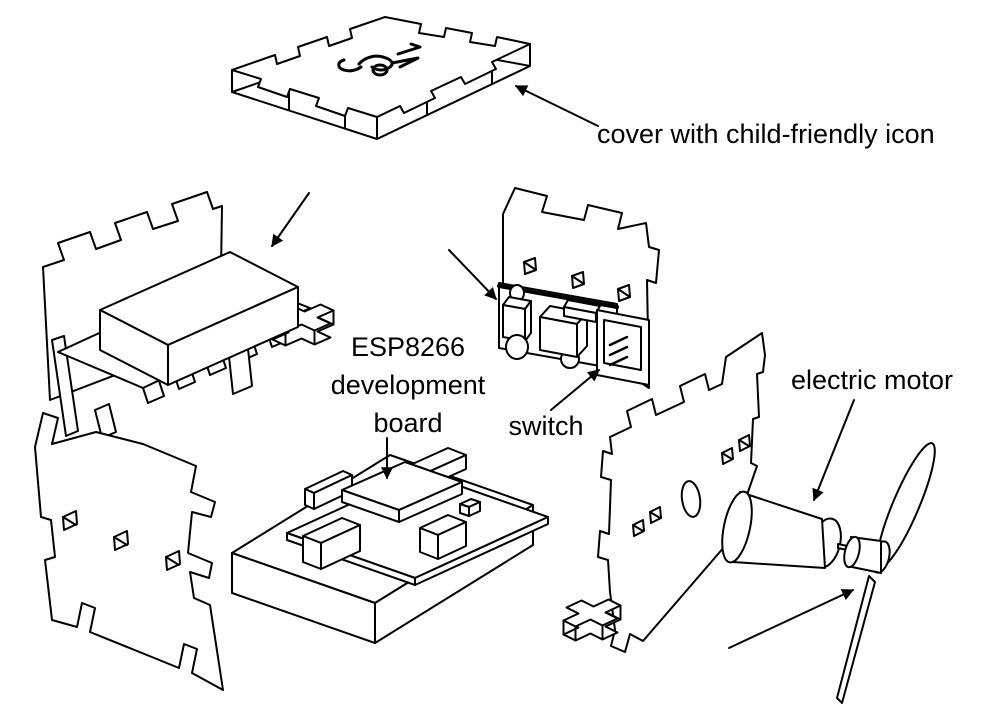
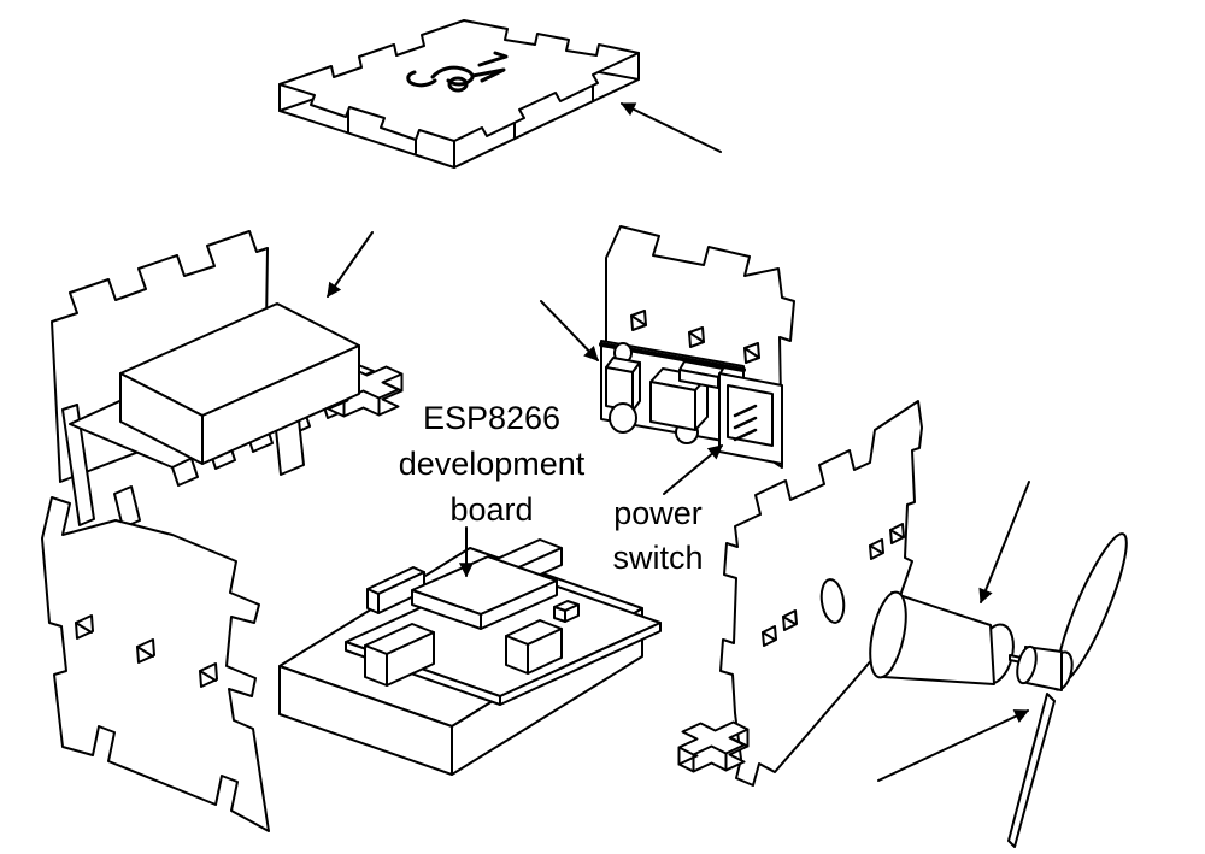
- cover with child-friendly icon
  ESP8266
  development
  board
+ power
  switch
- electric motor
